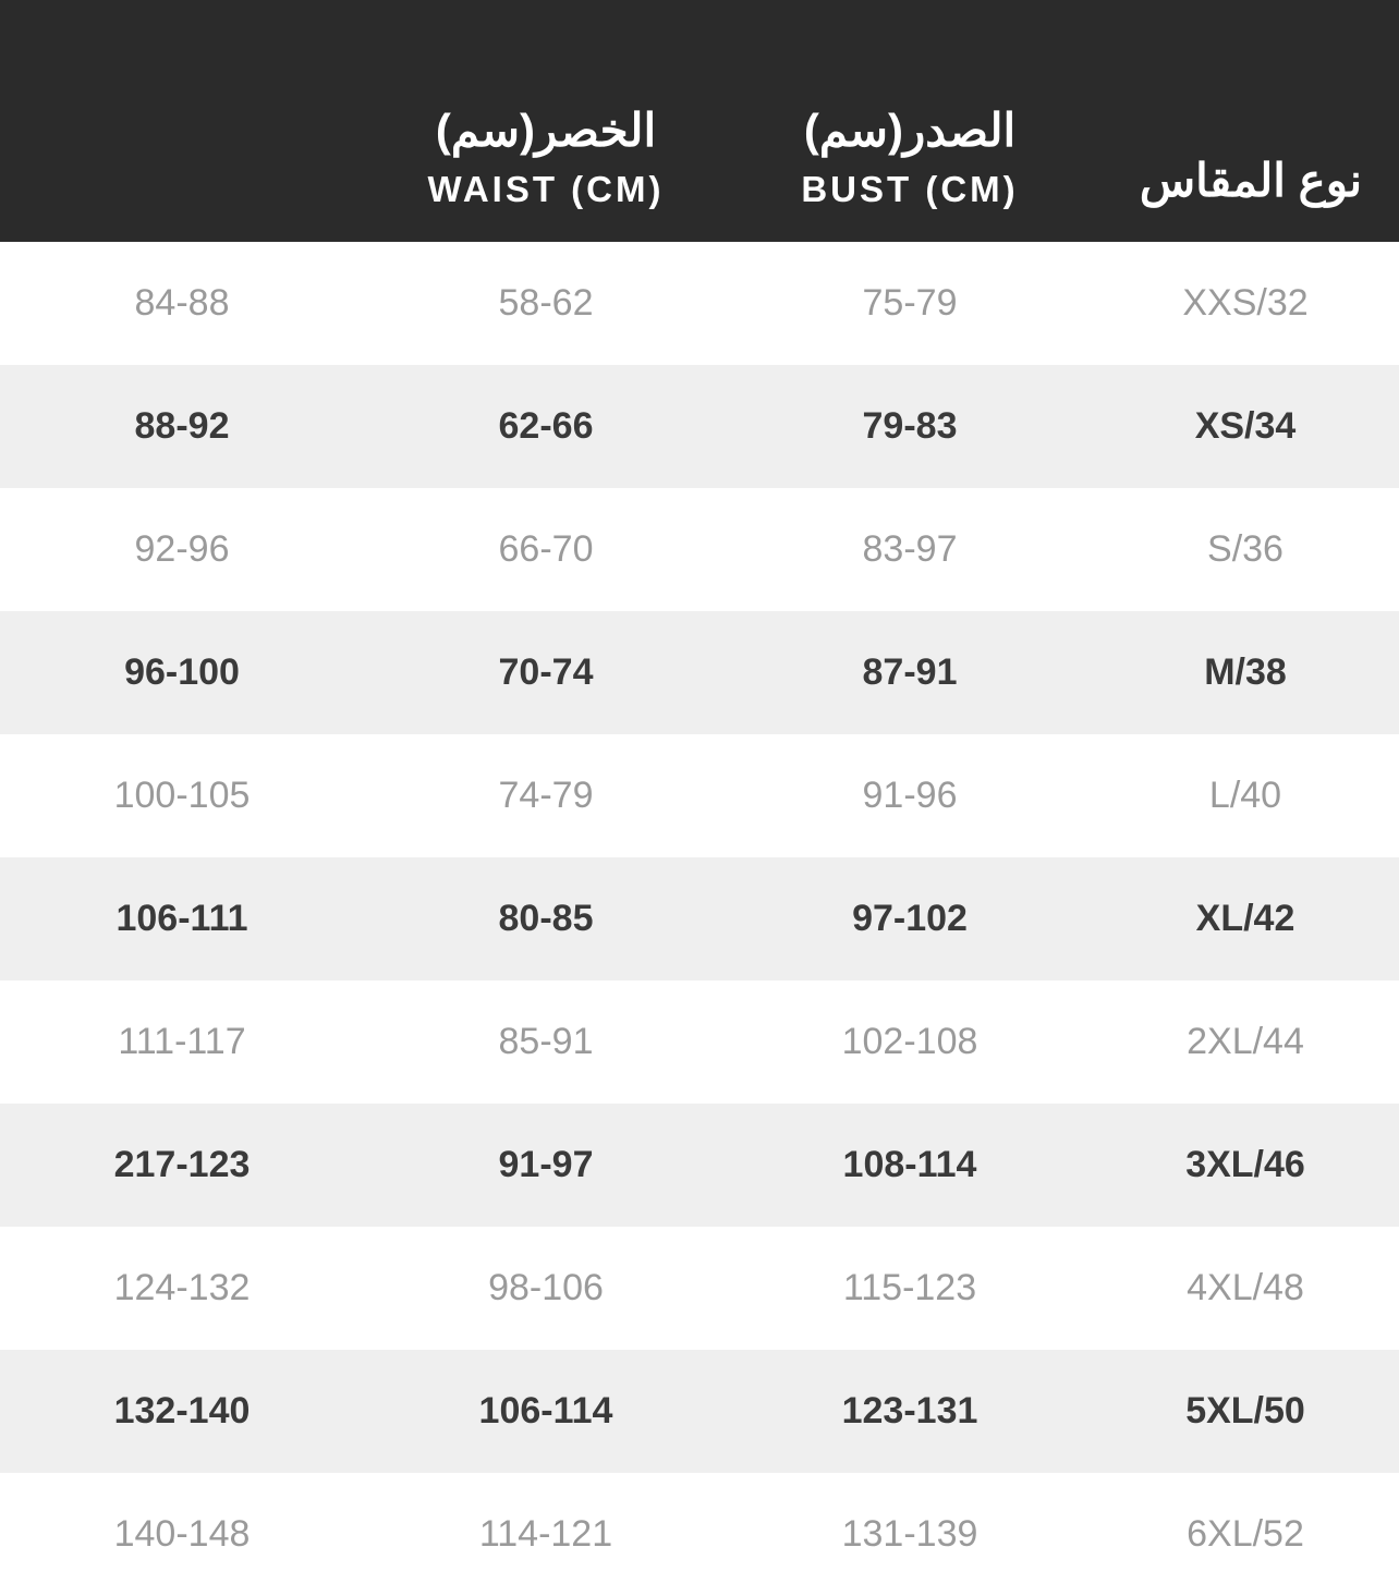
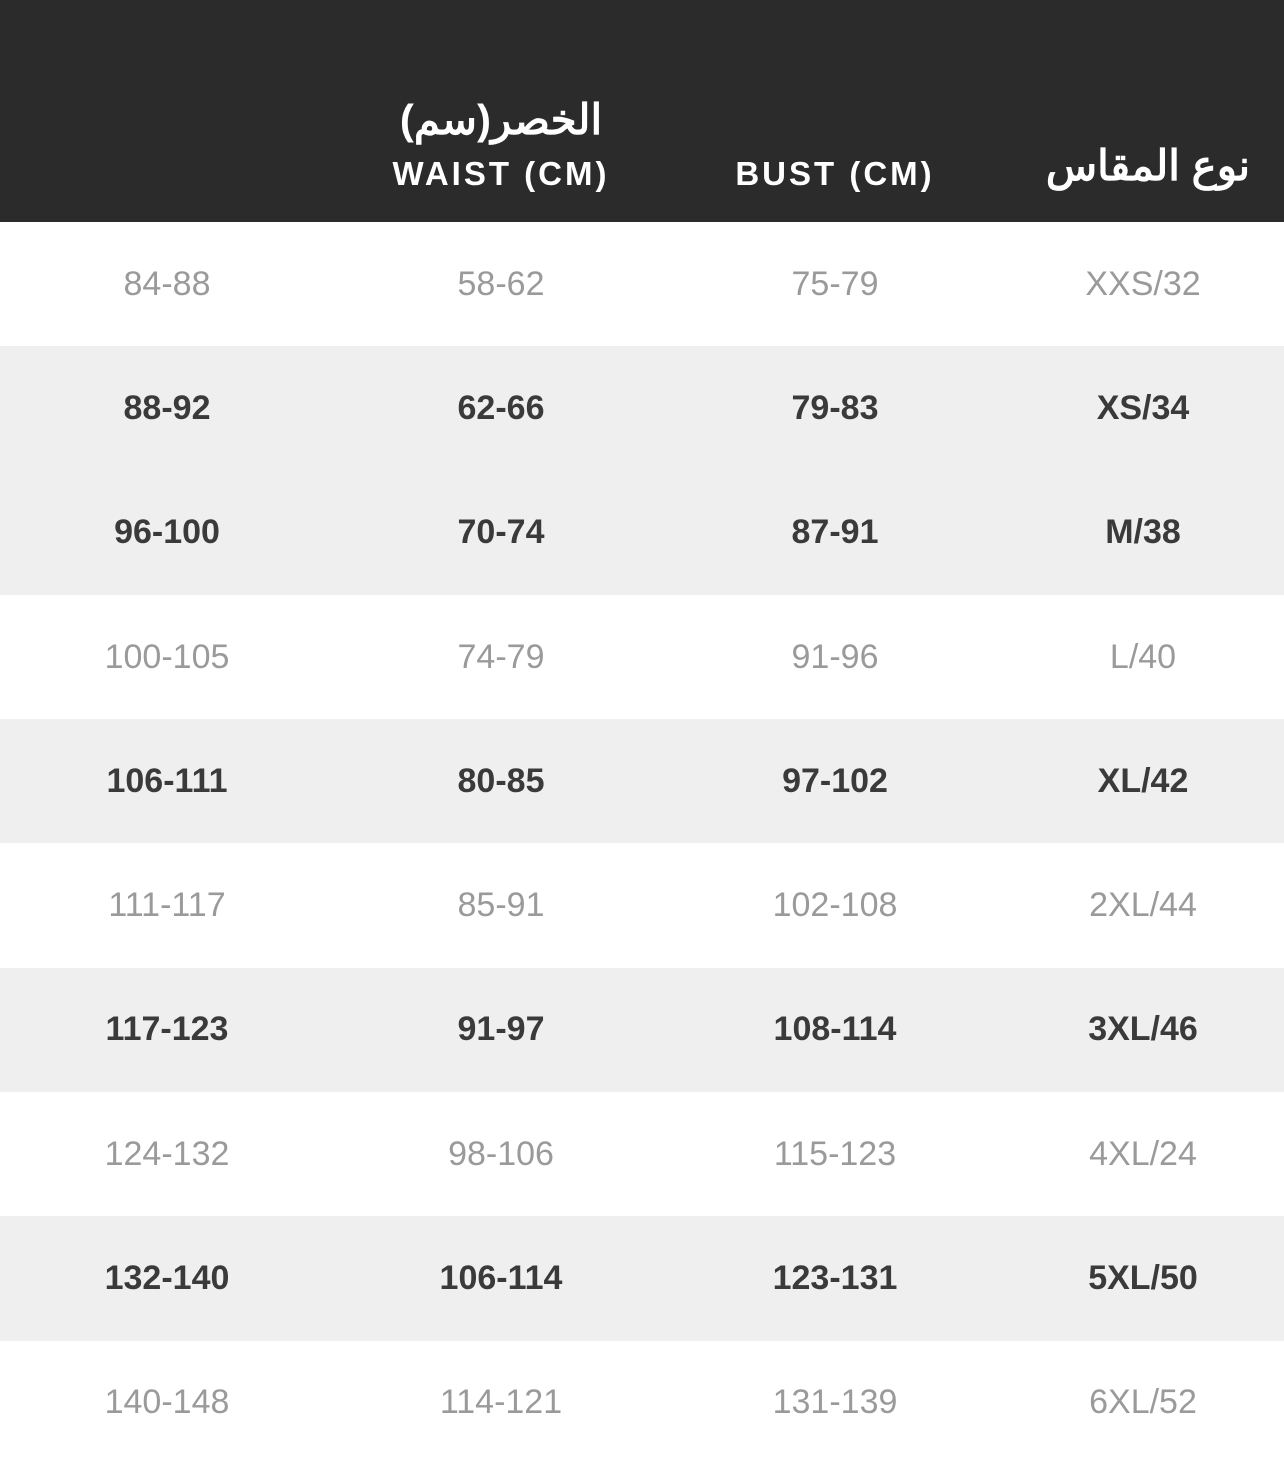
  نوع المقاس
- الصدر(سم)
  BUST (CM)
  الخصر(سم)
  WAIST (CM)
  XXS/32
  75-79
  58-62
  84-88
  XS/34
  79-83
  62-66
  88-92
- S/36
- 83-97
- 66-70
- 92-96
  M/38
  87-91
  70-74
  96-100
  L/40
  91-96
  74-79
  100-105
  XL/42
  97-102
  80-85
  106-111
  2XL/44
  102-108
  85-91
  111-117
  3XL/46
  108-114
  91-97
- 217-123
+ 117-123
- 4XL/48
+ 4XL/24
  115-123
  98-106
  124-132
  5XL/50
  123-131
  106-114
  132-140
  6XL/52
  131-139
  114-121
  140-148
